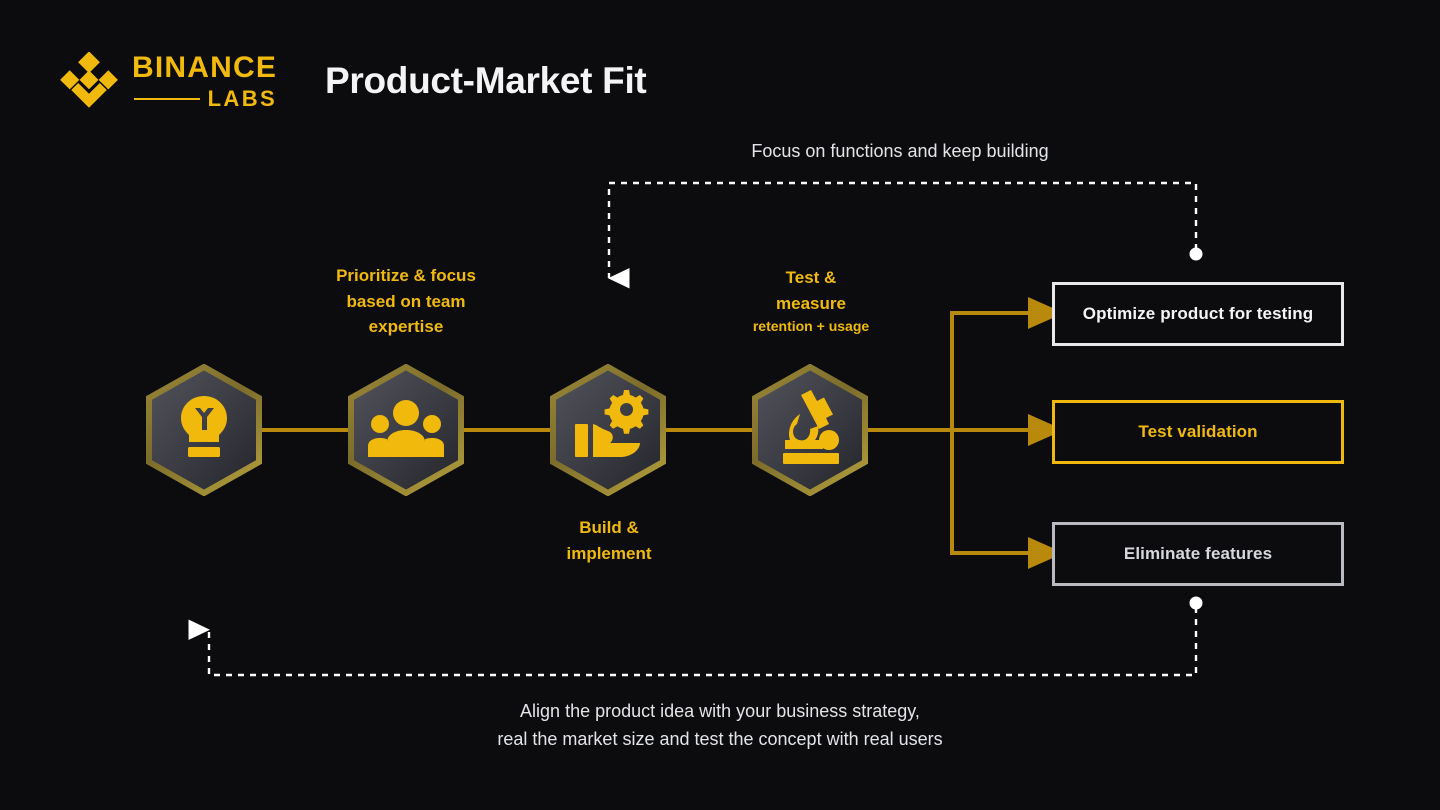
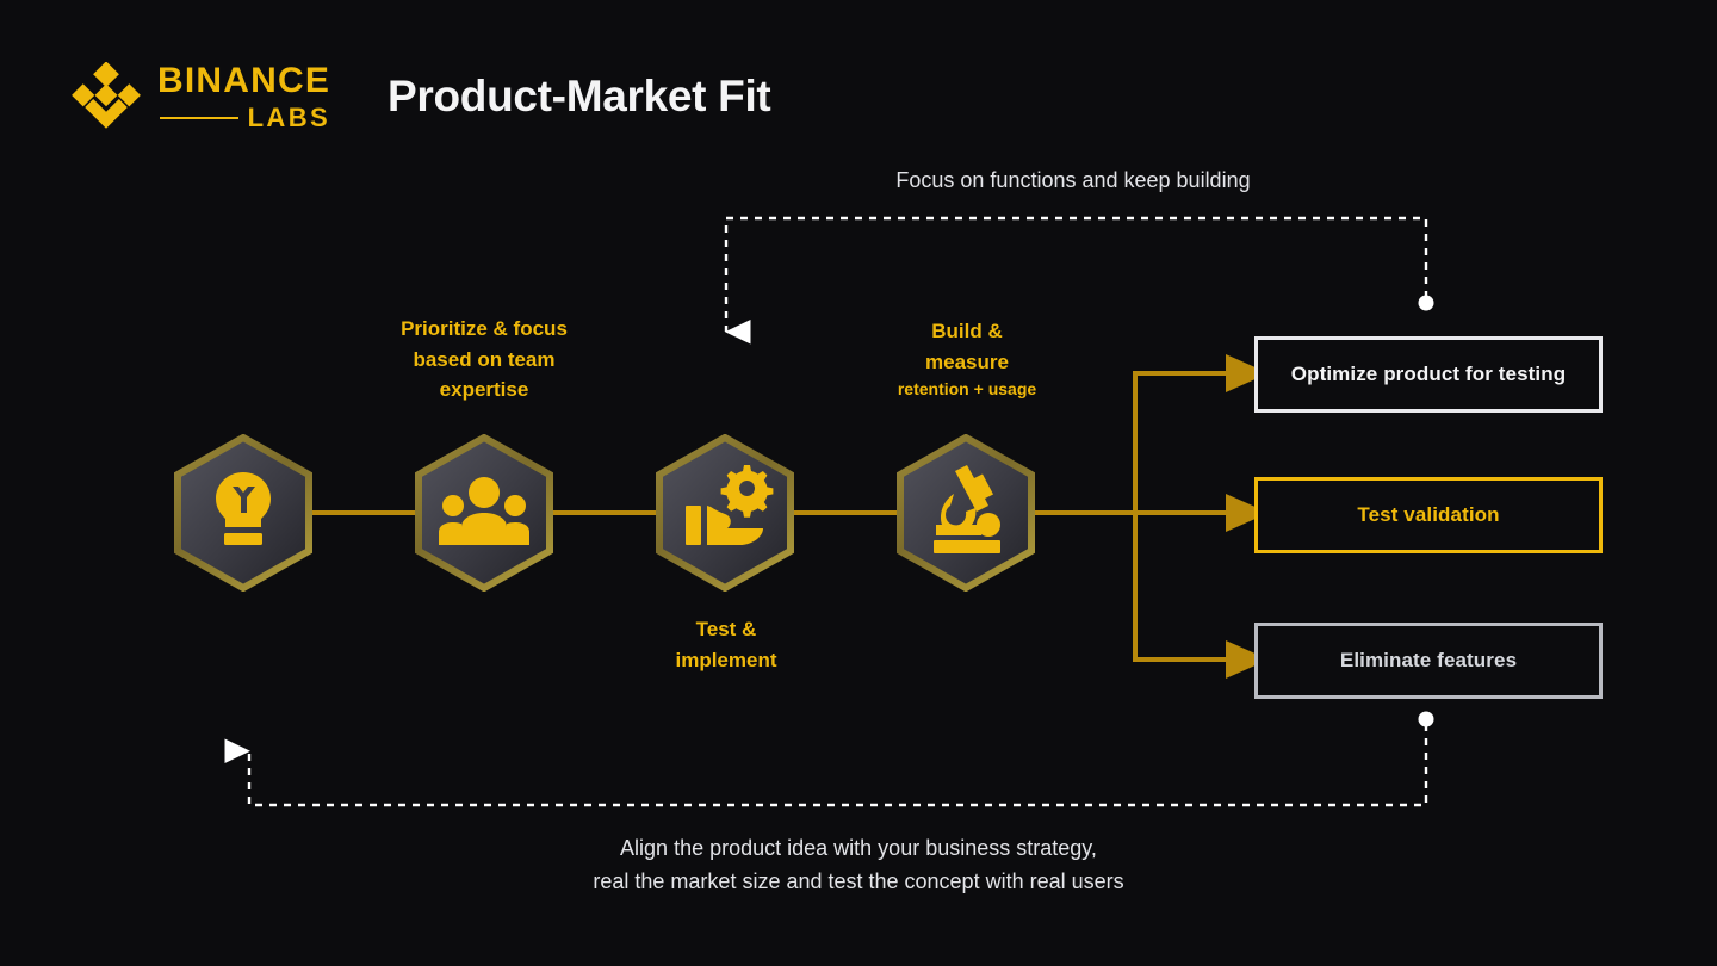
  BINANCE
  LABS
  Product-Market Fit
  Prioritize & focus
  based on team
  expertise
- Build &
+ Test &
  implement
- Test &
+ Build &
  measure
  retention + usage
  Optimize product for testing
  Test validation
  Eliminate features
  Focus on functions and keep building
  Align the product idea with your business strategy,
  real the market size and test the concept with real users
